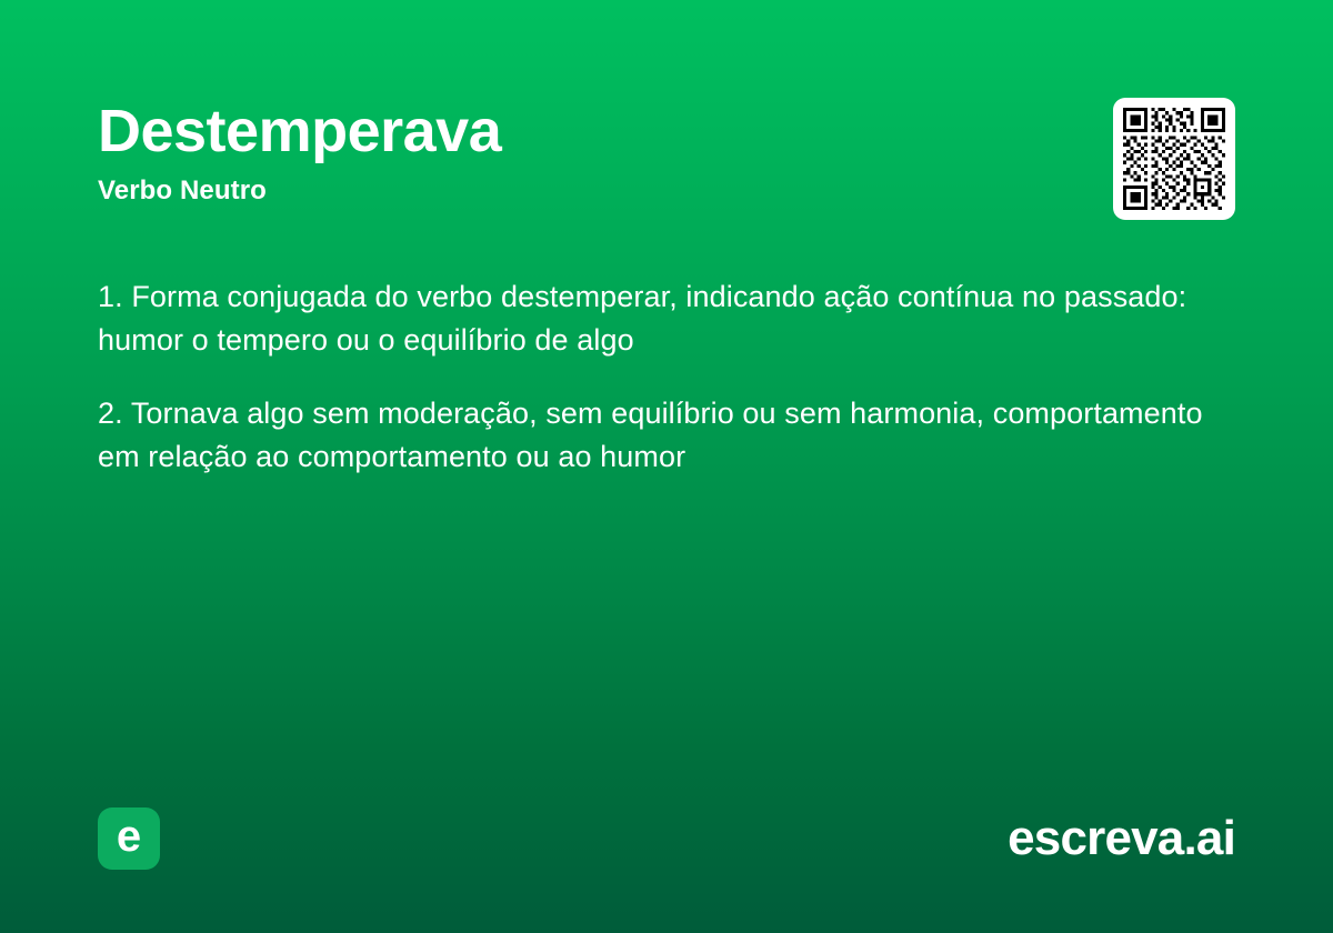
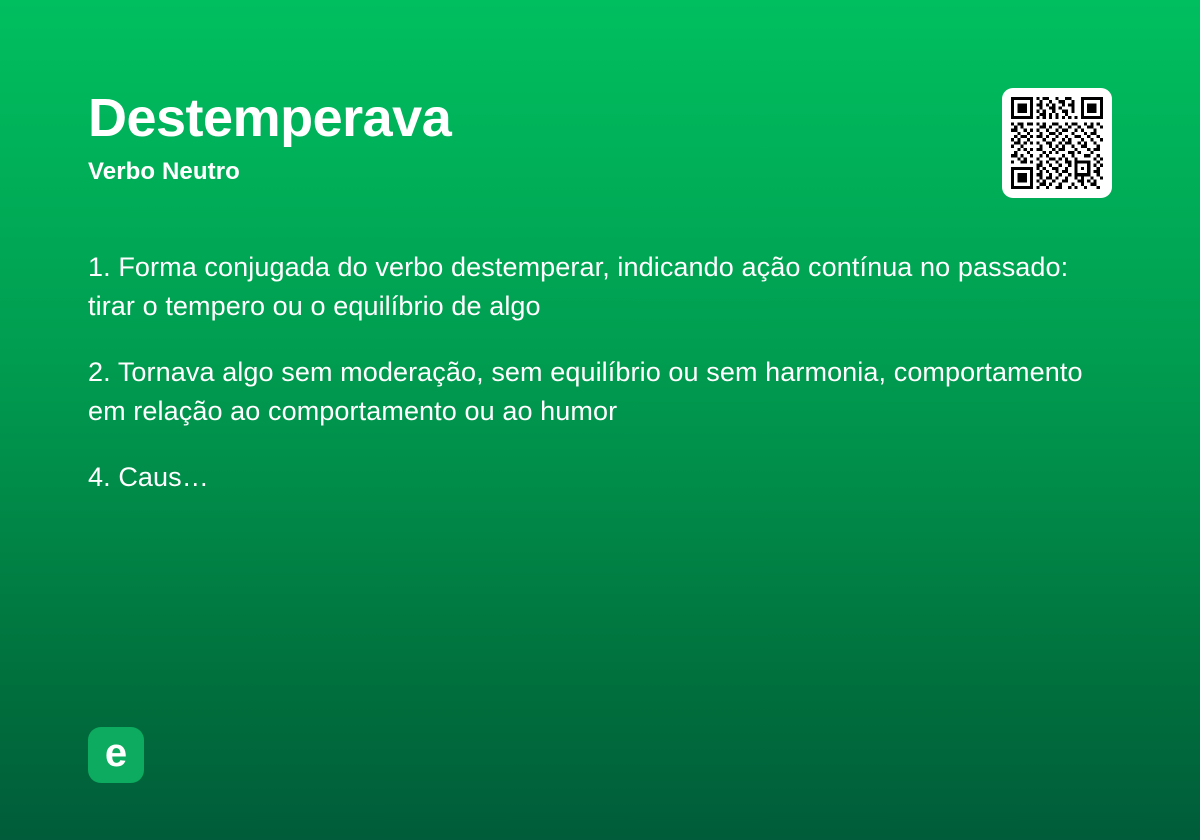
  Destemperava
  Verbo Neutro
- 1. Forma conjugada do verbo destemperar, indicando ação contínua no passado: humor o tempero ou o equilíbrio de algo
+ 1. Forma conjugada do verbo destemperar, indicando ação contínua no passado: tirar o tempero ou o equilíbrio de algo
  2. Tornava algo sem moderação, sem equilíbrio ou sem harmonia, comportamento em relação ao comportamento ou ao humor
+ 4. Caus…
  e
- escreva.ai
